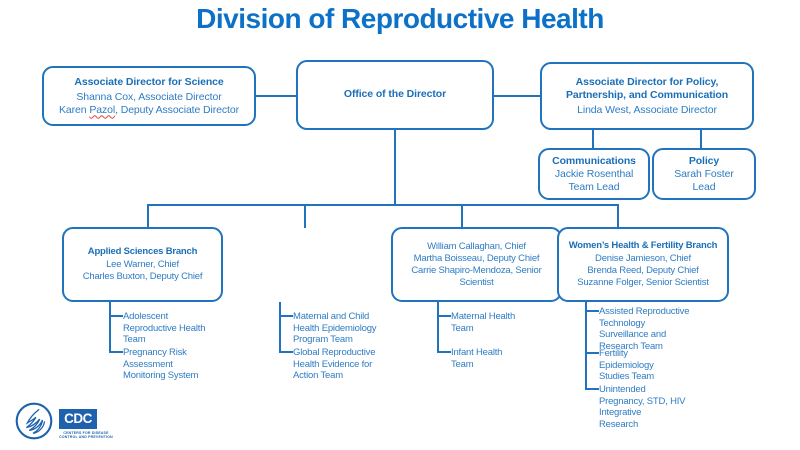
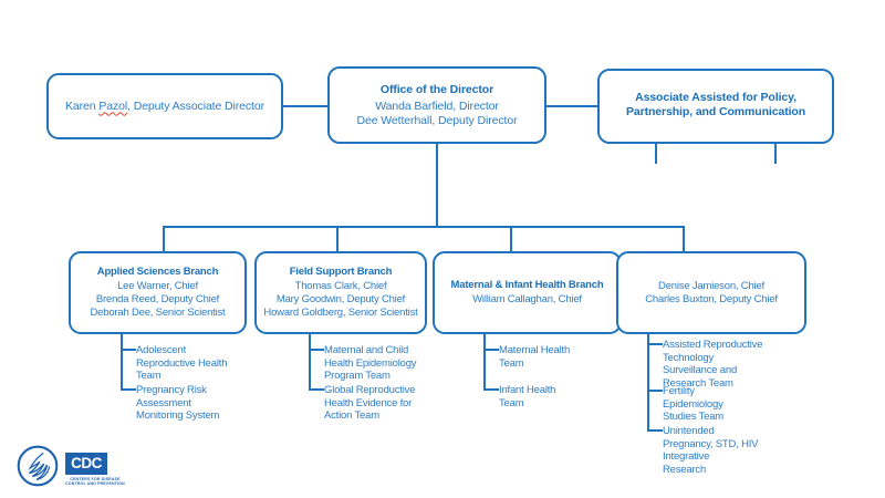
- Division of Reproductive Health
- Associate Director for Science
- Shanna Cox, Associate Director
  Karen Pazol, Deputy Associate Director
  Office of the Director
+ Wanda Barfield, Director
+ Dee Wetterhall, Deputy Director
- Associate Director for Policy, Partnership, and Communication
+ Associate Assisted for Policy, Partnership, and Communication
- Linda West, Associate Director
- Communications
- Jackie Rosenthal
- Team Lead
- Policy
- Sarah Foster
- Lead
  Applied Sciences Branch
  Lee Warner, Chief
- Charles Buxton, Deputy Chief
+ Brenda Reed, Deputy Chief
+ Deborah Dee, Senior Scientist
+ Field Support Branch
+ Thomas Clark, Chief
+ Mary Goodwin, Deputy Chief
+ Howard Goldberg, Senior Scientist
+ Maternal & Infant Health Branch
  William Callaghan, Chief
- Martha Boisseau, Deputy Chief
- Carrie Shapiro-Mendoza, Senior Scientist
- Women’s Health & Fertility Branch
  Denise Jamieson, Chief
- Brenda Reed, Deputy Chief
+ Charles Buxton, Deputy Chief
- Suzanne Folger, Senior Scientist
  Adolescent
  Reproductive Health
  Team
  Pregnancy Risk
  Assessment
  Monitoring System
  Maternal and Child
  Health Epidemiology
  Program Team
  Global Reproductive
  Health Evidence for
  Action Team
  Maternal Health
  Team
  Infant Health
  Team
  Assisted Reproductive
  Technology
  Surveillance and
  Research Team
  Fertility
  Epidemiology
  Studies Team
  Unintended
  Pregnancy, STD, HIV
  Integrative
  Research
  CDC
